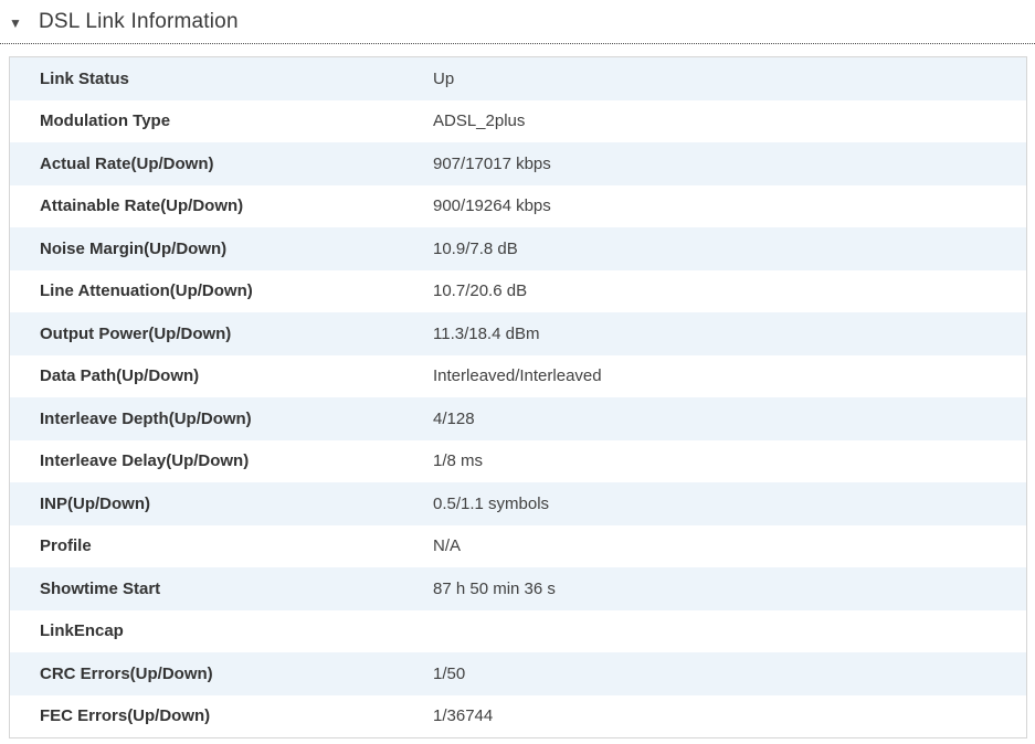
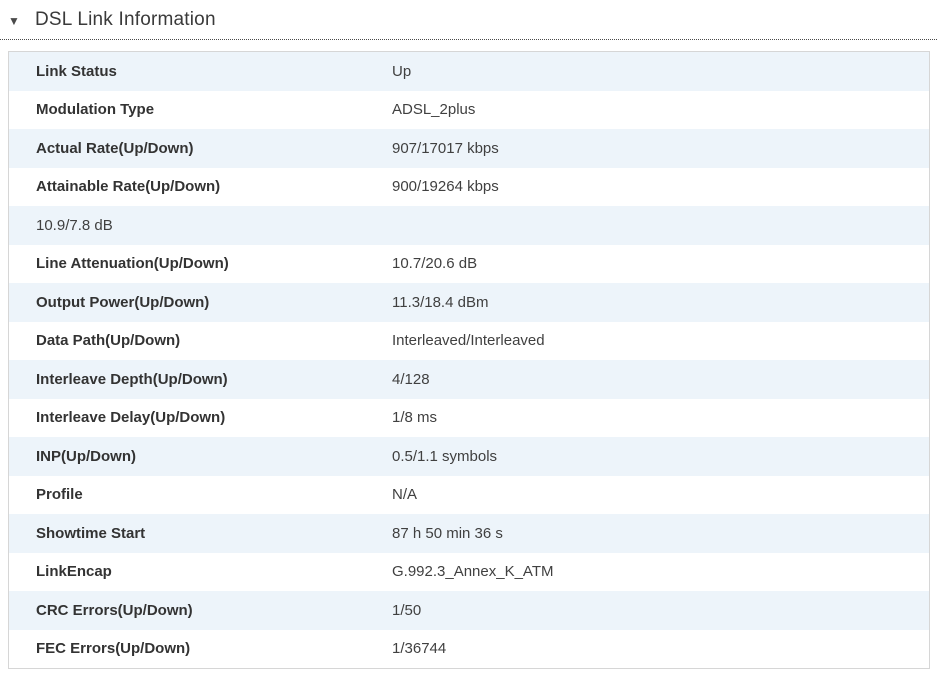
  ▼
  DSL Link Information
  Link Status
  Up
  Modulation Type
  ADSL_2plus
  Actual Rate(Up/Down)
  907/17017 kbps
  Attainable Rate(Up/Down)
  900/19264 kbps
- Noise Margin(Up/Down)
  10.9/7.8 dB
  Line Attenuation(Up/Down)
  10.7/20.6 dB
  Output Power(Up/Down)
  11.3/18.4 dBm
  Data Path(Up/Down)
  Interleaved/Interleaved
  Interleave Depth(Up/Down)
  4/128
  Interleave Delay(Up/Down)
  1/8 ms
  INP(Up/Down)
  0.5/1.1 symbols
  Profile
  N/A
  Showtime Start
  87 h 50 min 36 s
  LinkEncap
+ G.992.3_Annex_K_ATM
  CRC Errors(Up/Down)
  1/50
  FEC Errors(Up/Down)
  1/36744
